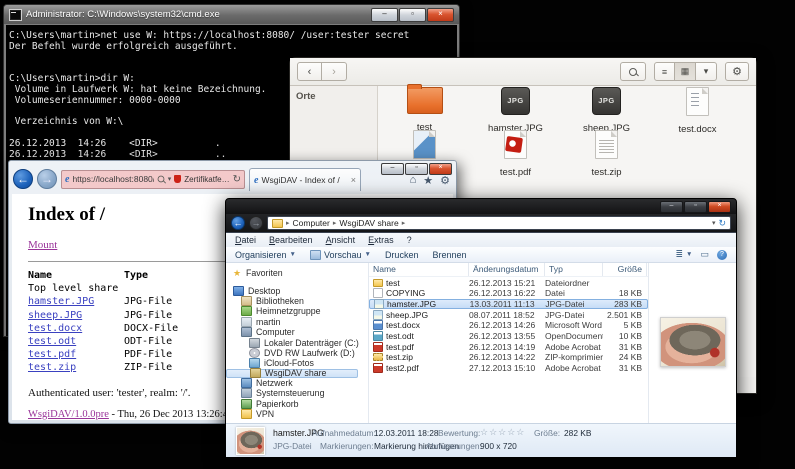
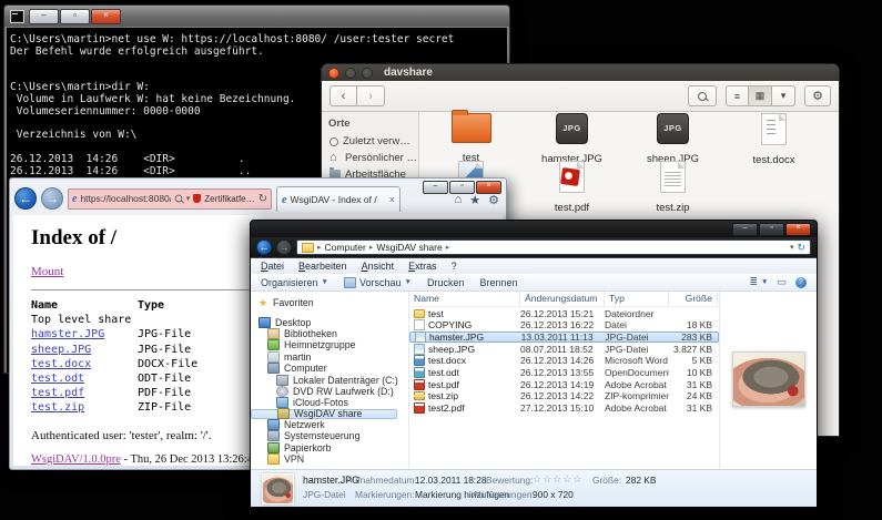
- Administrator: C:\Windows\system32\cmd.exe
  –
  ▫
  ×
  C:\Users\martin>net use W: https://localhost:8080/ /user:tester secret
  Der Befehl wurde erfolgreich ausgeführt.
  C:\Users\martin>dir W:
  Volume in Laufwerk W: hat keine Bezeichnung.
  Volumeseriennummer: 0000-0000
  Verzeichnis von W:\
  26.12.2013 14:26 <DIR> .
  26.12.2013 14:26 <DIR> ..
+ davshare
  ‹
  ›
  ≡
  ▦
  ▾
  ⚙
  Orte
+ Zuletzt verw…
+ Persönlicher …
+ Arbeitsfläche
  test
  hamster.JPG
  sheep.JPG
  test.docx
  test.pdf
  test.zip
  ←
  →
  e
  https://localhost:8080
  Zertifikatfe…
  ↻
  e
  WsgiDAV - Index of /
  ×
  ⌂
  ★
  ⚙
  Index of /
  Mount
  Name
  Type
  Top level share
  hamster.JPG
  JPG-File
  sheep.JPG
  JPG-File
  test.docx
  DOCX-File
  test.odt
  ODT-File
  test.pdf
  PDF-File
  test.zip
  ZIP-File
  Authenticated user: 'tester', realm: '/'.
  WsgiDAV/1.0.0pre - Thu, 26 Dec 2013 13:26:
  ←
  →
  Computer
  WsgiDAV share
  ↻
  Datei
  Bearbeiten
  Ansicht
  Extras
  ?
  Organisieren
  Vorschau
  Drucken
  Brennen
  ≣
  ▭
  ★
  Favoriten
  Desktop
  Bibliotheken
  Heimnetzgruppe
  martin
  Computer
  Lokaler Datenträger (C:)
  DVD RW Laufwerk (D:)
  iCloud-Fotos
  WsgiDAV share
  Netzwerk
  Systemsteuerung
  Papierkorb
  VPN
  Name
  Änderungsdatum
  Typ
  Größe
  test
  26.12.2013 15:21
  Dateiordner
  COPYING
  26.12.2013 16:22
  Datei
  18 KB
  hamster.JPG
  13.03.2011 11:13
  JPG-Datei
  283 KB
  sheep.JPG
  08.07.2011 18:52
  JPG-Datei
- 2.501 KB
+ 3.827 KB
  test.docx
  26.12.2013 14:26
  Microsoft Word
  5 KB
  test.odt
  26.12.2013 13:55
  OpenDocumen
  10 KB
  test.pdf
  26.12.2013 14:19
  Adobe Acrobat
  31 KB
  test.zip
  26.12.2013 14:22
  ZIP-komprimier
  24 KB
  test2.pdf
  27.12.2013 15:10
  Adobe Acrobat
  31 KB
  hamster.JPG
  JPG-Datei
  Aufnahmedatum:
  12.03.2011 18:28
  Markierungen:
  Markierung hinzufügen
  Bewertung:
  ☆☆☆☆☆
  Abmessungen:
  900 x 720
  Größe:
  282 KB
